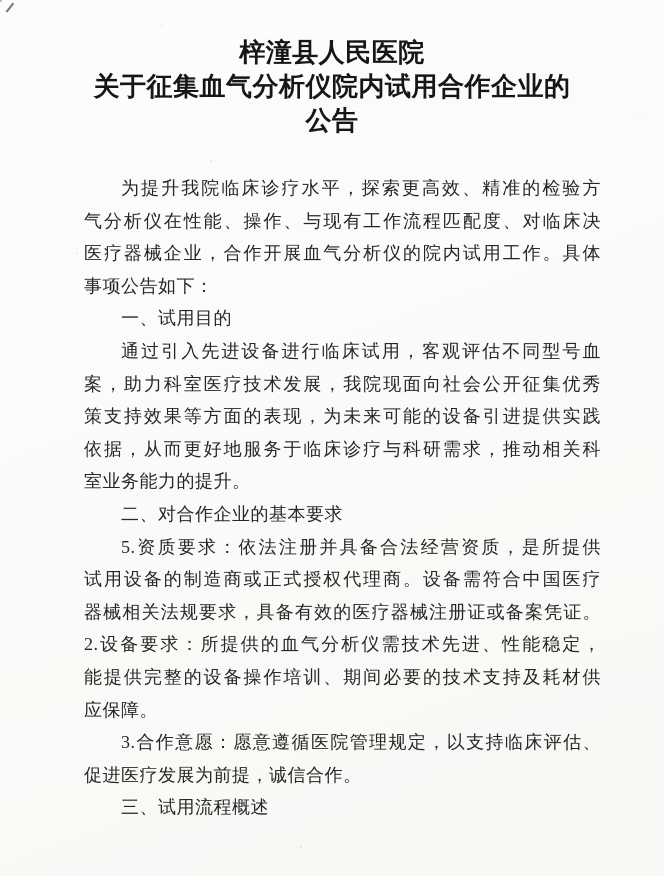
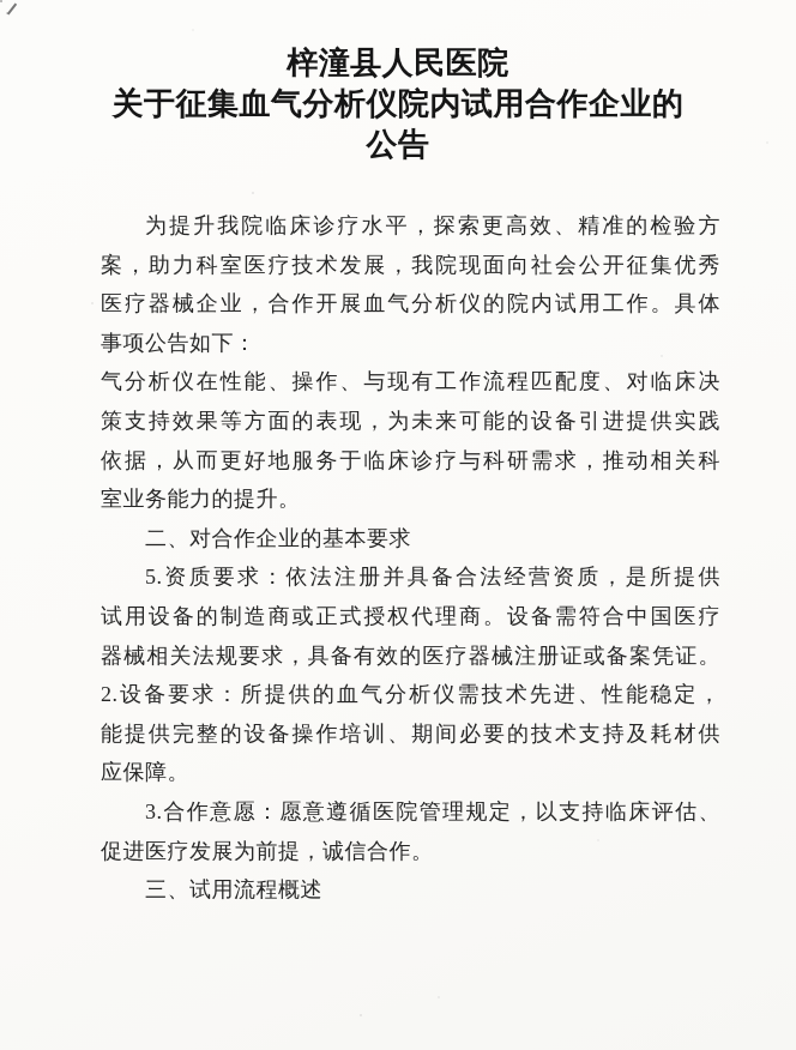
  梓潼县人民医院
  关于征集血气分析仪院内试用合作企业的
  公告
  为提升我院临床诊疗水平，探索更高效、精准的检验方
- 气分析仪在性能、操作、与现有工作流程匹配度、对临床决
+ 案，助力科室医疗技术发展，我院现面向社会公开征集优秀
  医疗器械企业，合作开展血气分析仪的院内试用工作。具体
  事项公告如下：
- 一、试用目的
- 通过引入先进设备进行临床试用，客观评估不同型号血
- 案，助力科室医疗技术发展，我院现面向社会公开征集优秀
+ 气分析仪在性能、操作、与现有工作流程匹配度、对临床决
  策支持效果等方面的表现，为未来可能的设备引进提供实践
  依据，从而更好地服务于临床诊疗与科研需求，推动相关科
  室业务能力的提升。
  二、对合作企业的基本要求
  5.资质要求：依法注册并具备合法经营资质，是所提供
  试用设备的制造商或正式授权代理商。设备需符合中国医疗
  器械相关法规要求，具备有效的医疗器械注册证或备案凭证。
  2.设备要求：所提供的血气分析仪需技术先进、性能稳定，
  能提供完整的设备操作培训、期间必要的技术支持及耗材供
  应保障。
  3.合作意愿：愿意遵循医院管理规定，以支持临床评估、
  促进医疗发展为前提，诚信合作。
  三、试用流程概述
